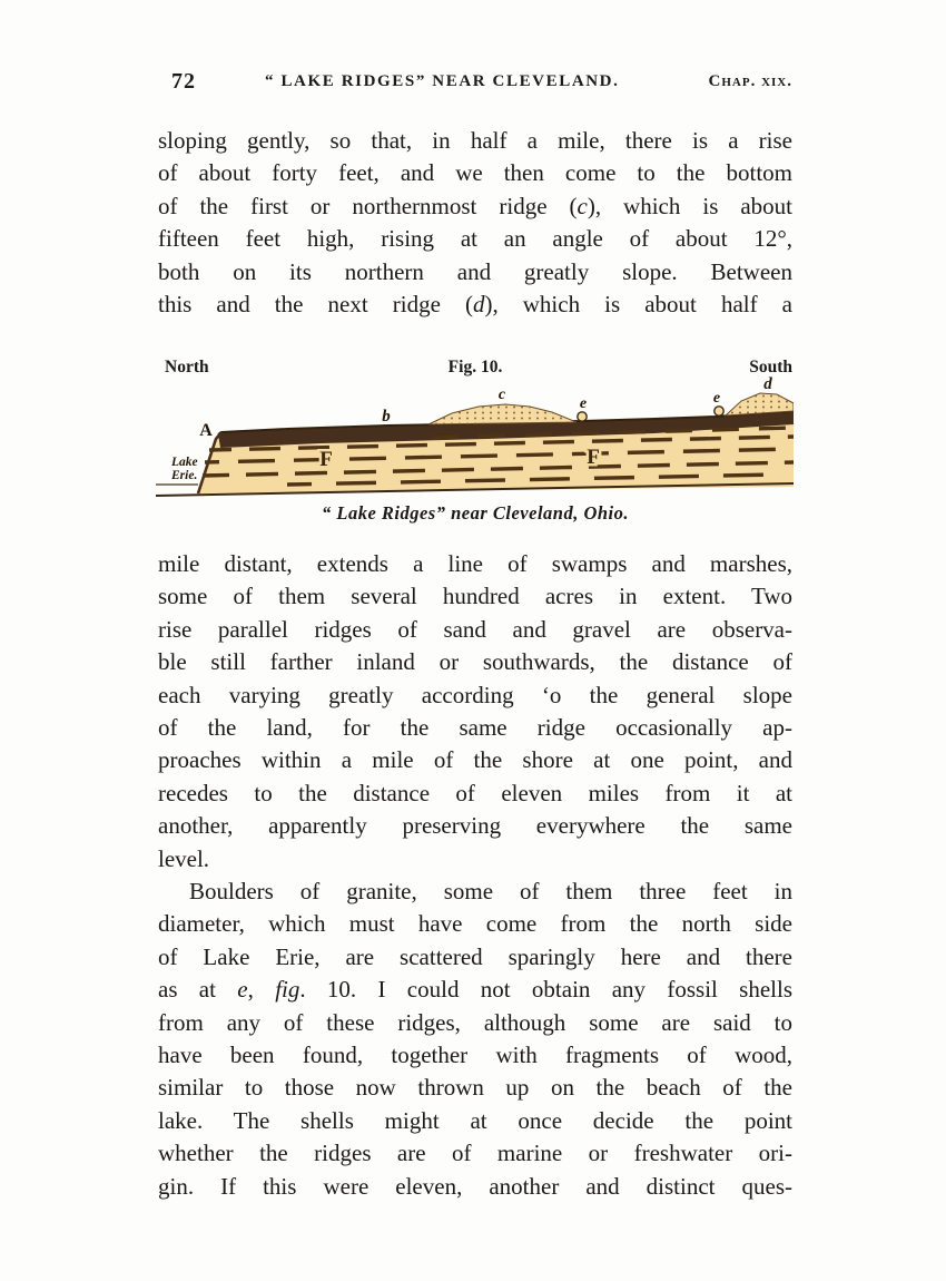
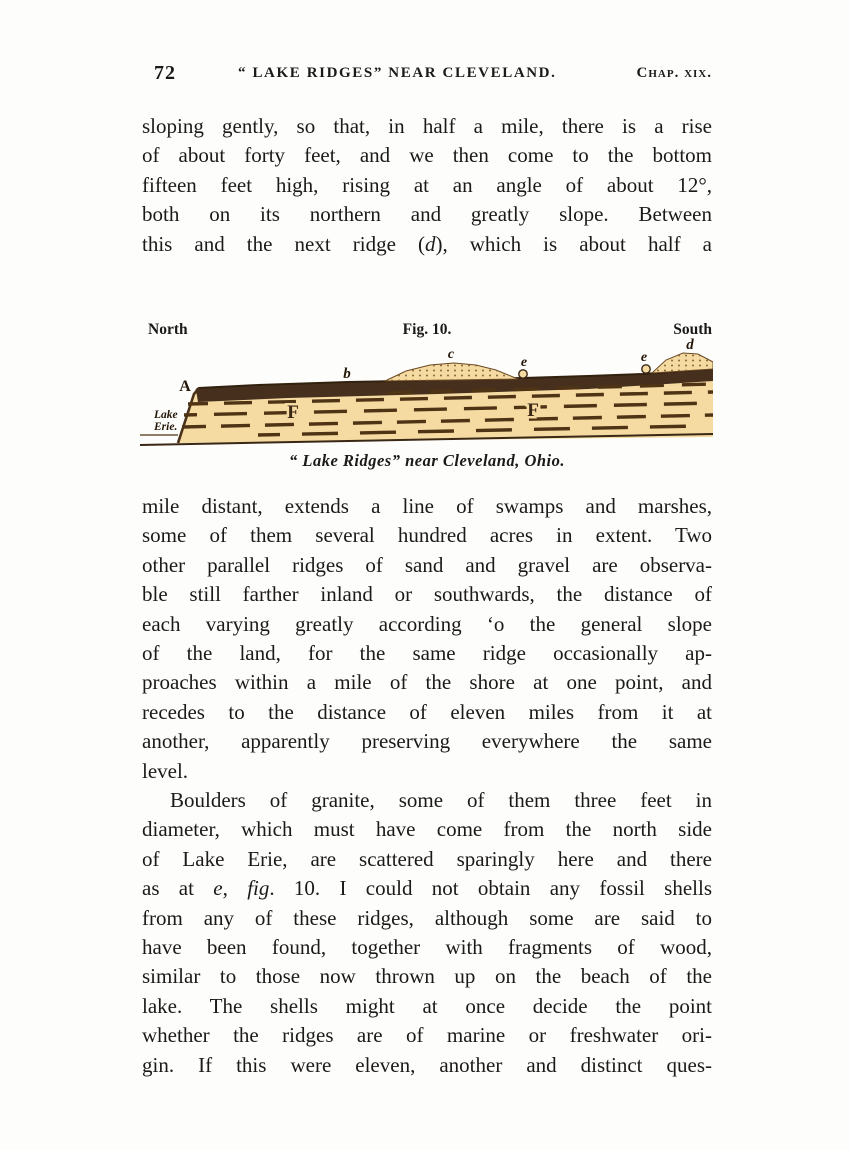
  72
  “ LAKE RIDGES” NEAR CLEVELAND.
  Chap. xix.
  sloping gently, so that, in half a mile, there is a rise
  of about forty feet, and we then come to the bottom
- of the first or northernmost ridge (c), which is about
  fifteen feet high, rising at an angle of about 12°,
  both on its northern and greatly slope. Between
  this and the next ridge (d), which is about half a
  North
  Fig. 10.
  South
  A
  b
  c
  e
  e
  d
  F
  F
  Lake
  Erie.
  “ Lake Ridges” near Cleveland, Ohio.
  mile distant, extends a line of swamps and marshes,
  some of them several hundred acres in extent. Two
- rise parallel ridges of sand and gravel are observa-
+ other parallel ridges of sand and gravel are observa-
  ble still farther inland or southwards, the distance of
  each varying greatly according ‘o the general slope
  of the land, for the same ridge occasionally ap-
  proaches within a mile of the shore at one point, and
  recedes to the distance of eleven miles from it at
  another, apparently preserving everywhere the same
  level.
  Boulders of granite, some of them three feet in
  diameter, which must have come from the north side
  of Lake Erie, are scattered sparingly here and there
  as at e, fig. 10. I could not obtain any fossil shells
  from any of these ridges, although some are said to
  have been found, together with fragments of wood,
  similar to those now thrown up on the beach of the
  lake. The shells might at once decide the point
  whether the ridges are of marine or freshwater ori-
  gin. If this were eleven, another and distinct ques-
